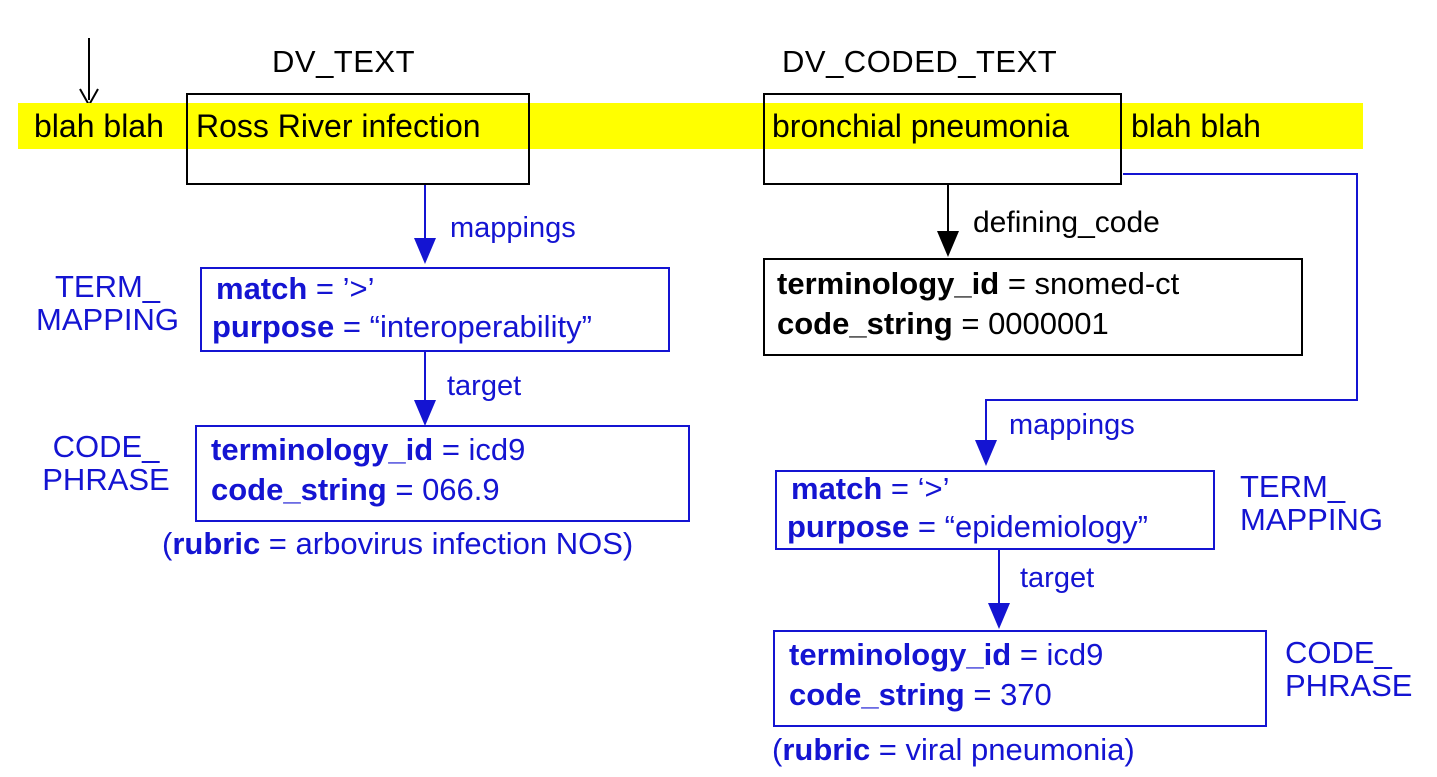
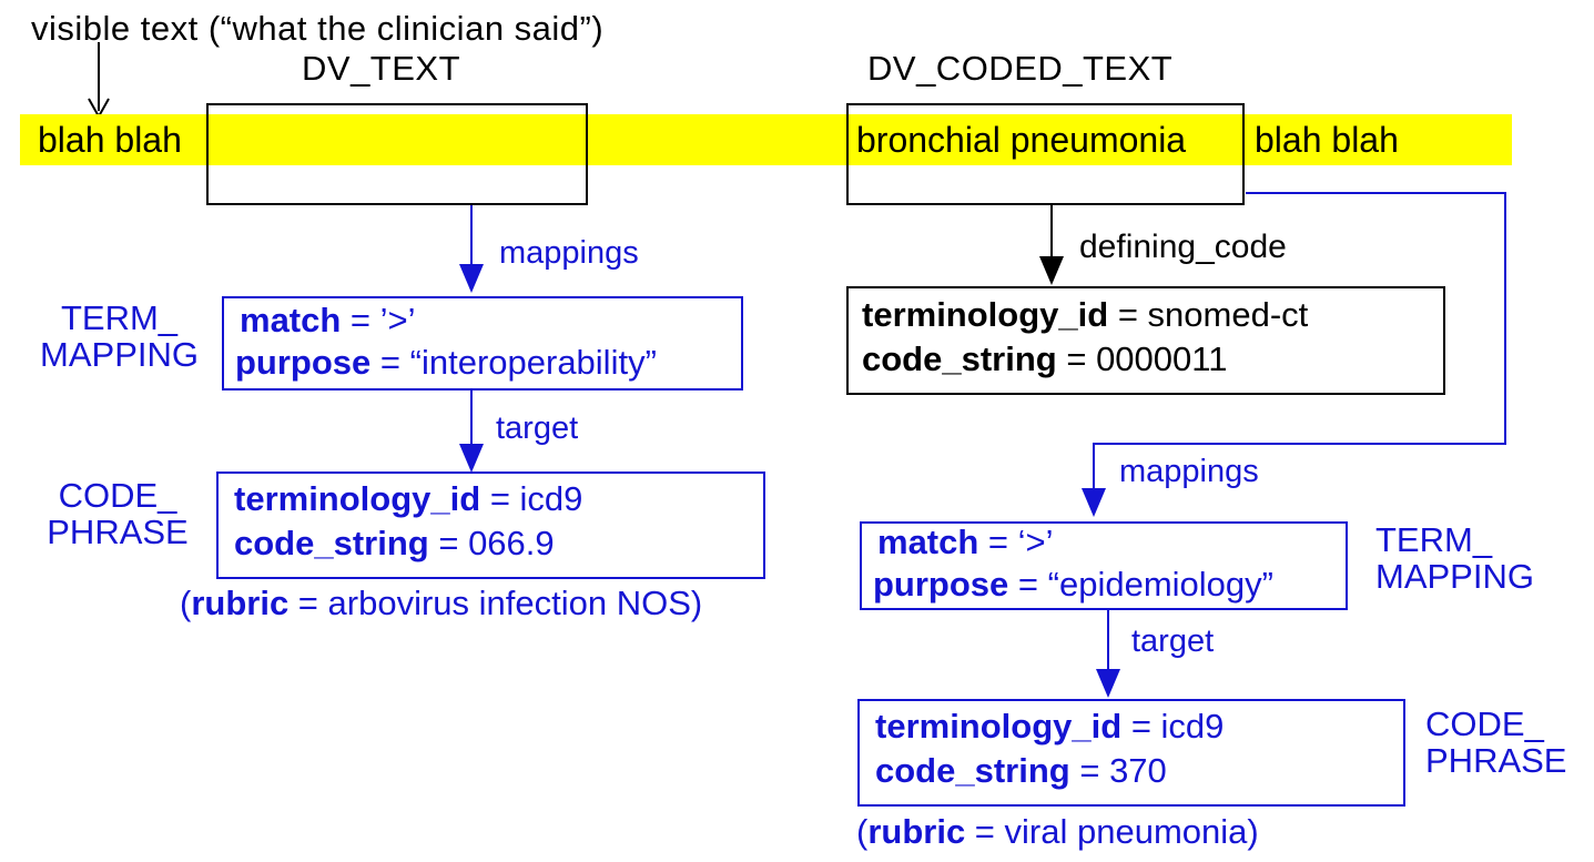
+ visible text (“what the clinician said”)
  DV_TEXT
  DV_CODED_TEXT
  blah blah
- Ross River infection
  bronchial pneumonia
  blah blah
  mappings
  defining_code
  TERM_
  MAPPING
  match = ’>’
  purpose = “interoperability”
  target
  terminology_id = snomed-ct
- code_string = 0000001
+ code_string = 0000011
  CODE_
  PHRASE
  terminology_id = icd9
  code_string = 066.9
  (rubric = arbovirus infection NOS)
  mappings
  match = ‘>’
  purpose = “epidemiology”
  TERM_
  MAPPING
  target
  terminology_id = icd9
  code_string = 370
  (rubric = viral pneumonia)
  CODE_
  PHRASE
